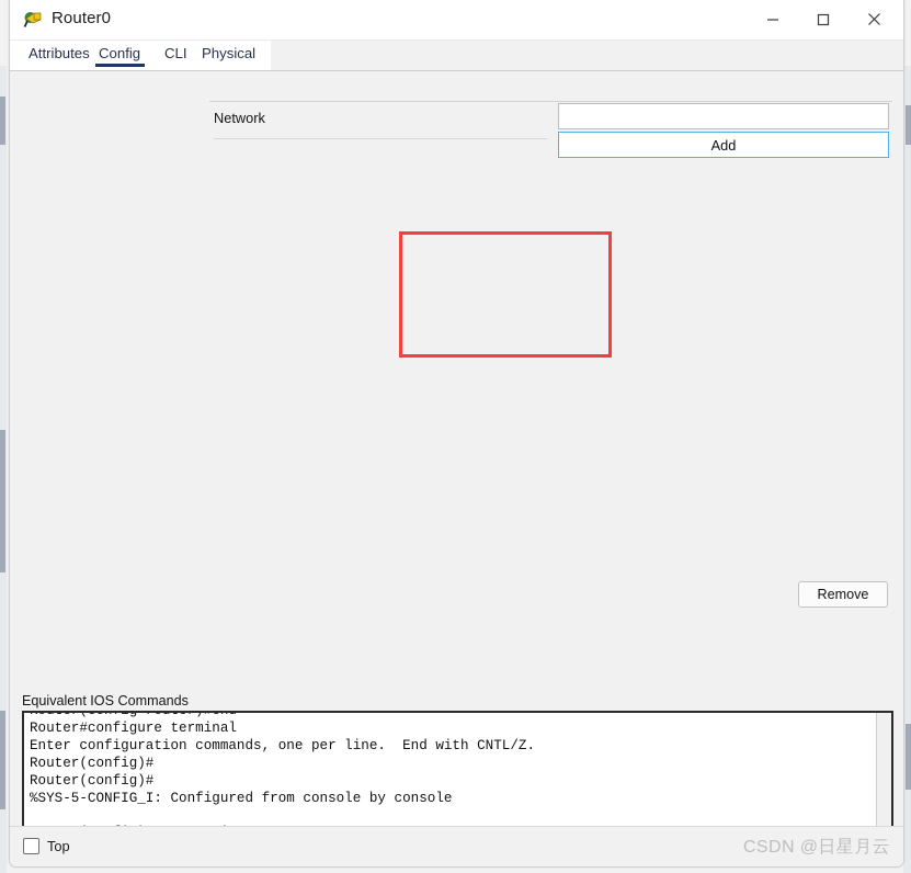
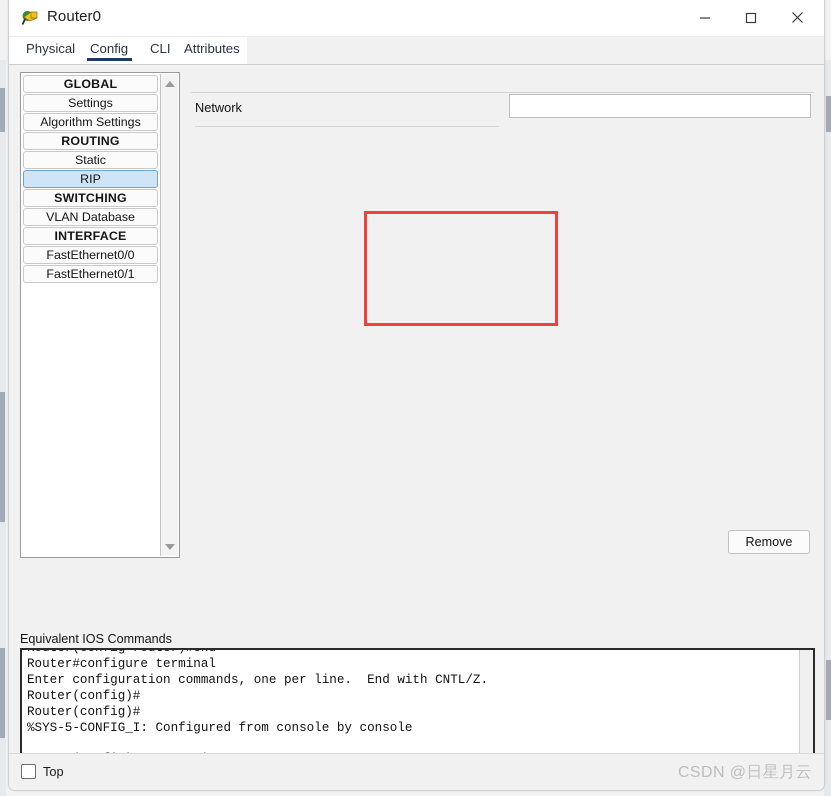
  Router0
- Attributes
+ Physical
  Config
  CLI
- Physical
+ Attributes
+ GLOBAL
+ Settings
+ Algorithm Settings
+ ROUTING
+ Static
+ RIP
+ SWITCHING
+ VLAN Database
+ INTERFACE
+ FastEthernet0/0
+ FastEthernet0/1
  Network
- Add
  Remove
  Equivalent IOS Commands
  Router#configure terminal
  Enter configuration commands, one per line. End with CNTL/Z.
  Router(config)#
  Router(config)#
  %SYS-5-CONFIG_I: Configured from console by console
  Top
  CSDN @日星月云
